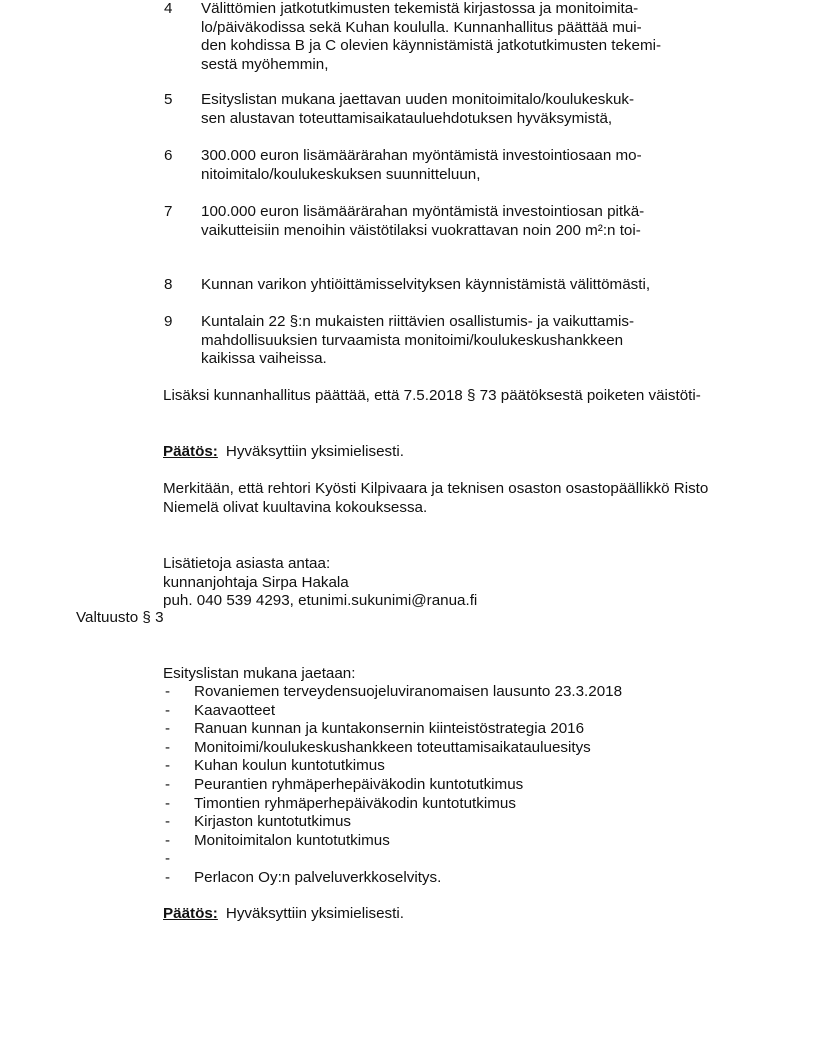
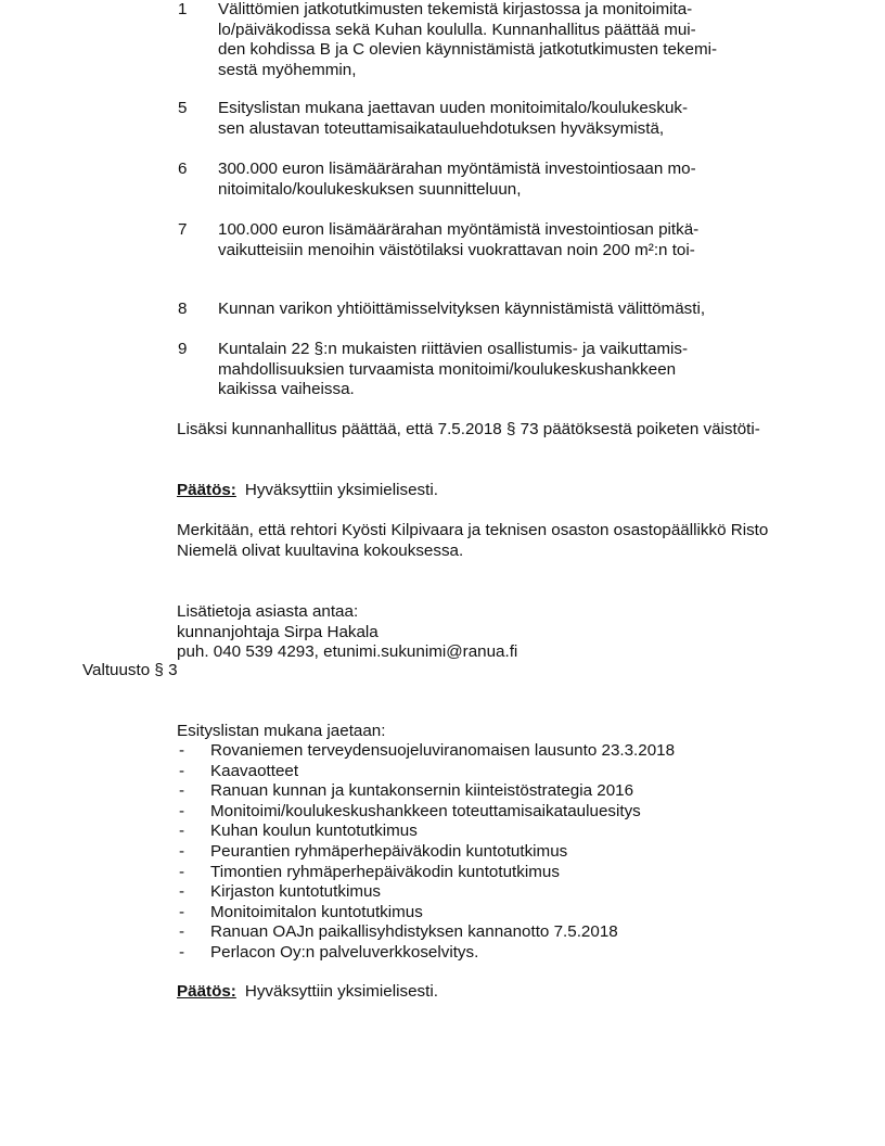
- 4
+ 1
  Välittömien jatkotutkimusten tekemistä kirjastossa ja monitoimita-
  lo/päiväkodissa sekä Kuhan koululla. Kunnanhallitus päättää mui-
  den kohdissa B ja C olevien käynnistämistä jatkotutkimusten tekemi-
  sestä myöhemmin,
  5
  Esityslistan mukana jaettavan uuden monitoimitalo/koulukeskuk-
  sen alustavan toteuttamisaikatauluehdotuksen hyväksymistä,
  6
  300.000 euron lisämäärärahan myöntämistä investointiosaan mo-
  nitoimitalo/koulukeskuksen suunnitteluun,
  7
  100.000 euron lisämäärärahan myöntämistä investointiosan pitkä-
  vaikutteisiin menoihin väistötilaksi vuokrattavan noin 200 m²:n toi-
  8
  Kunnan varikon yhtiöittämisselvityksen käynnistämistä välittömästi,
  9
  Kuntalain 22 §:n mukaisten riittävien osallistumis- ja vaikuttamis-
  mahdollisuuksien turvaamista monitoimi/koulukeskushankkeen
  kaikissa vaiheissa.
  Lisäksi kunnanhallitus päättää, että 7.5.2018 § 73 päätöksestä poiketen väistöti-
  Päätös: Hyväksyttiin yksimielisesti.
  Merkitään, että rehtori Kyösti Kilpivaara ja teknisen osaston osastopäällikkö Risto
  Niemelä olivat kuultavina kokouksessa.
  Lisätietoja asiasta antaa:
  kunnanjohtaja Sirpa Hakala
  puh. 040 539 4293, etunimi.sukunimi@ranua.fi
  Valtuusto § 3
  Esityslistan mukana jaetaan:
  -
  Rovaniemen terveydensuojeluviranomaisen lausunto 23.3.2018
  -
  Kaavaotteet
  -
  Ranuan kunnan ja kuntakonsernin kiinteistöstrategia 2016
  -
  Monitoimi/koulukeskushankkeen toteuttamisaikatauluesitys
  -
  Kuhan koulun kuntotutkimus
  -
  Peurantien ryhmäperhepäiväkodin kuntotutkimus
  -
  Timontien ryhmäperhepäiväkodin kuntotutkimus
  -
  Kirjaston kuntotutkimus
  -
  Monitoimitalon kuntotutkimus
  -
+ Ranuan OAJn paikallisyhdistyksen kannanotto 7.5.2018
  -
  Perlacon Oy:n palveluverkkoselvitys.
  Päätös: Hyväksyttiin yksimielisesti.
